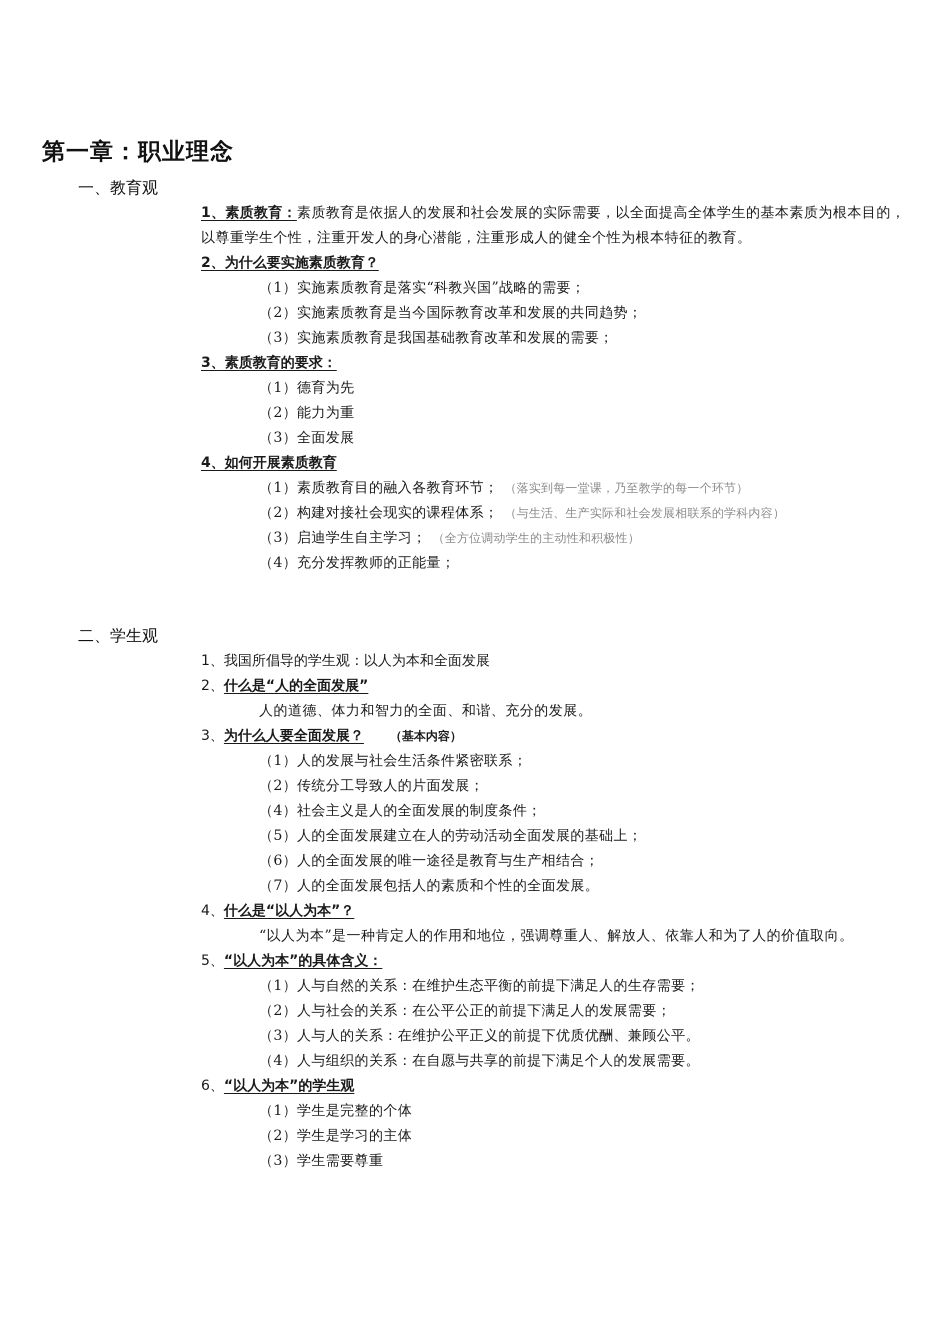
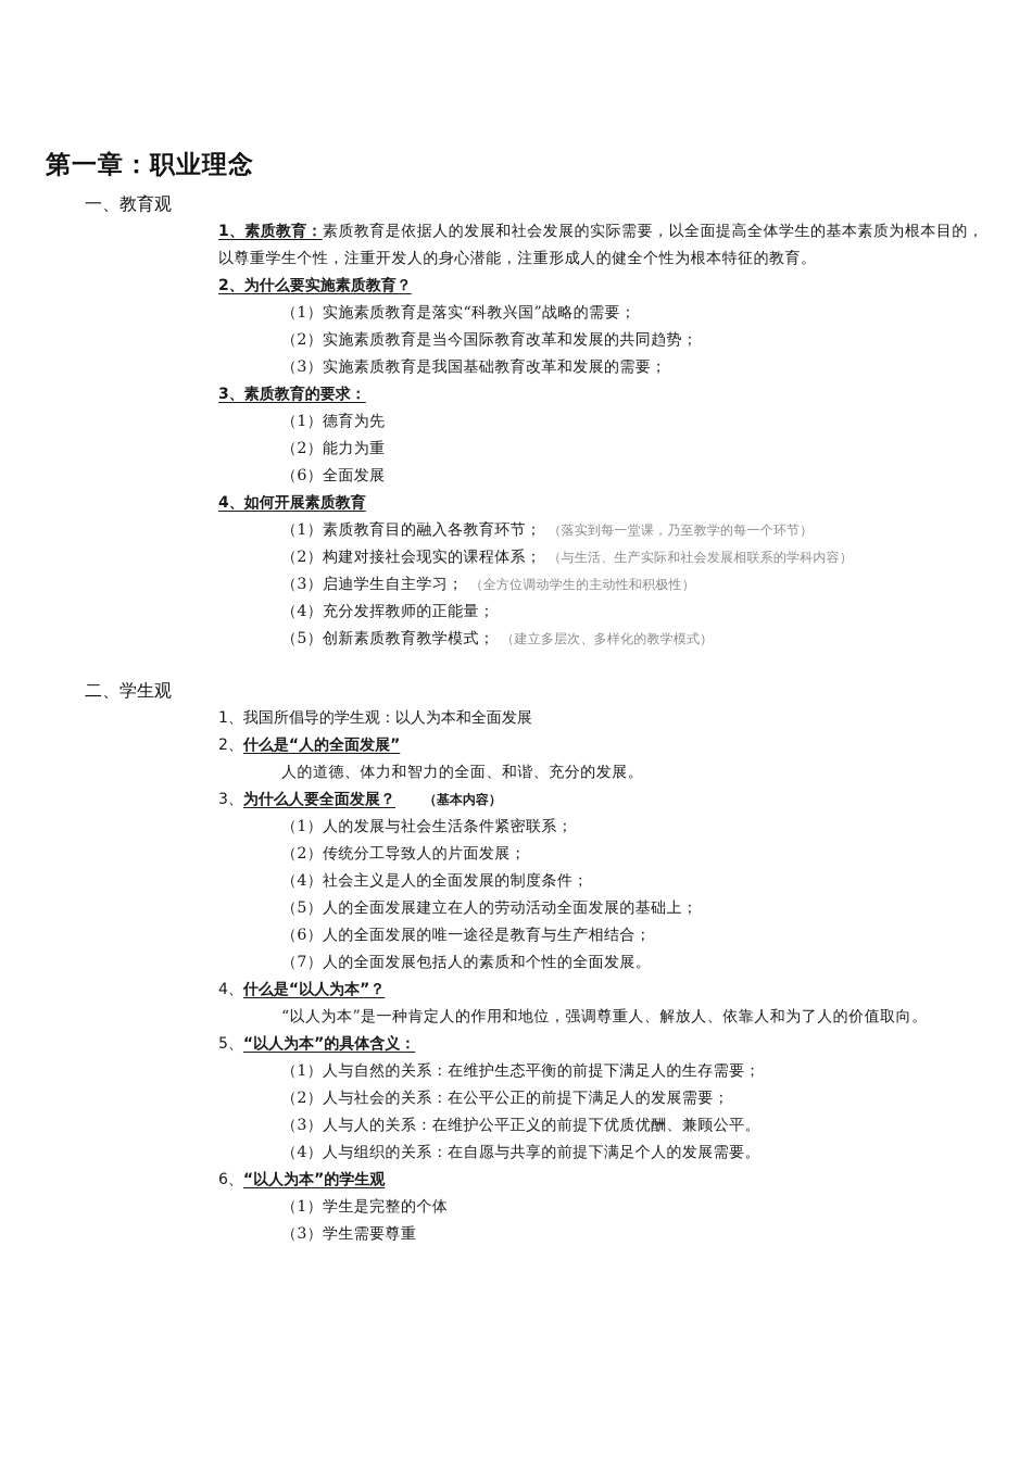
  第一章：职业理念
  一、教育观
  1、素质教育：素质教育是依据人的发展和社会发展的实际需要，以全面提高全体学生的基本素质为根本目的，以尊重学生个性，注重开发人的身心潜能，注重形成人的健全个性为根本特征的教育。
  2、为什么要实施素质教育？
  （1）实施素质教育是落实“科教兴国”战略的需要；
  （2）实施素质教育是当今国际教育改革和发展的共同趋势；
  （3）实施素质教育是我国基础教育改革和发展的需要；
  3、素质教育的要求：
  （1）德育为先
  （2）能力为重
- （3）全面发展
+ （6）全面发展
  4、如何开展素质教育
  （1）素质教育目的融入各教育环节； （落实到每一堂课，乃至教学的每一个环节）
  （2）构建对接社会现实的课程体系； （与生活、生产实际和社会发展相联系的学科内容）
  （3）启迪学生自主学习； （全方位调动学生的主动性和积极性）
  （4）充分发挥教师的正能量；
+ （5）创新素质教育教学模式； （建立多层次、多样化的教学模式）
  二、学生观
  1、我国所倡导的学生观：以人为本和全面发展
  2、什么是“人的全面发展”
  人的道德、体力和智力的全面、和谐、充分的发展。
  3、为什么人要全面发展？ （基本内容）
  （1）人的发展与社会生活条件紧密联系；
  （2）传统分工导致人的片面发展；
  （4）社会主义是人的全面发展的制度条件；
  （5）人的全面发展建立在人的劳动活动全面发展的基础上；
  （6）人的全面发展的唯一途径是教育与生产相结合；
  （7）人的全面发展包括人的素质和个性的全面发展。
  4、什么是“以人为本”？
  “以人为本”是一种肯定人的作用和地位，强调尊重人、解放人、依靠人和为了人的价值取向。
  5、“以人为本”的具体含义：
  （1）人与自然的关系：在维护生态平衡的前提下满足人的生存需要；
  （2）人与社会的关系：在公平公正的前提下满足人的发展需要；
  （3）人与人的关系：在维护公平正义的前提下优质优酬、兼顾公平。
  （4）人与组织的关系：在自愿与共享的前提下满足个人的发展需要。
  6、“以人为本”的学生观
  （1）学生是完整的个体
- （2）学生是学习的主体
  （3）学生需要尊重
